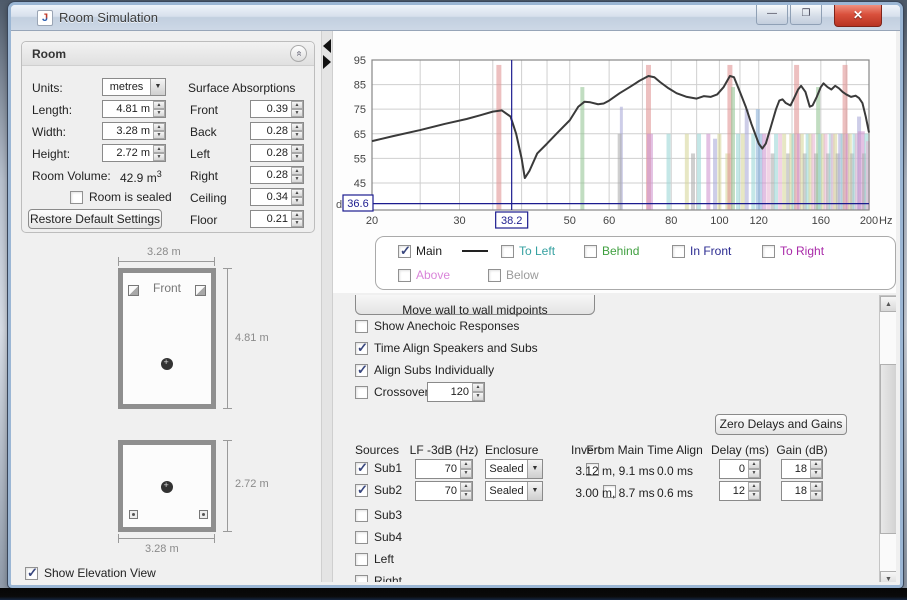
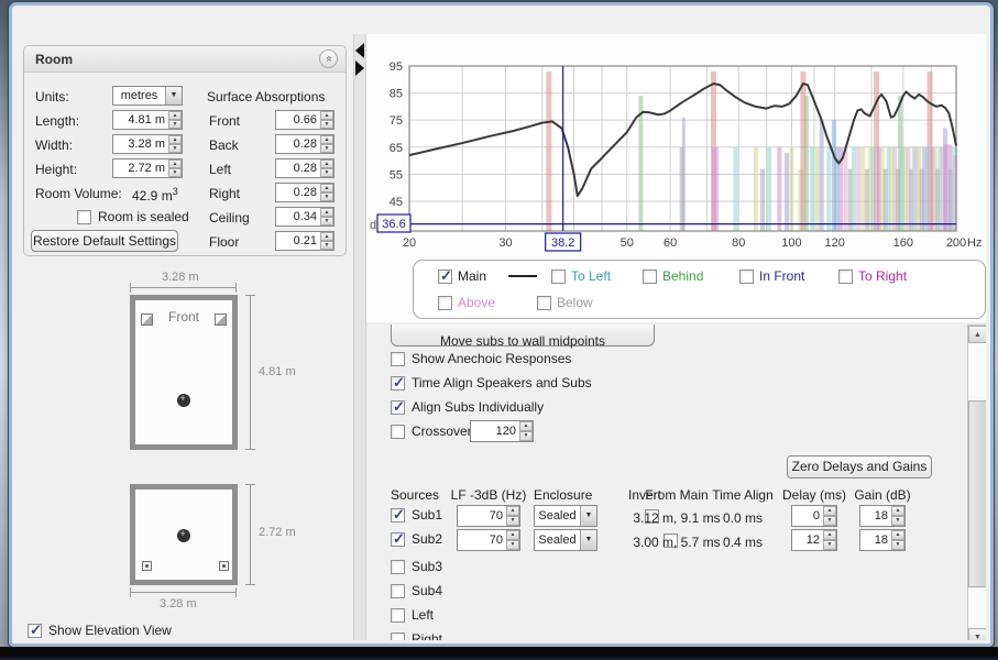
- J
- Room Simulation
- —
- ❐
- ✕
  Room
  Units:
  metres
  Length:
  4.81 m
  Width:
  3.28 m
  Height:
  2.72 m
  Room Volume:
  42.9 m3
  Room is sealed
  Restore Default Settings
  Surface Absorptions
  Front
- 0.39
+ 0.66
  Back
  0.28
  Left
  0.28
  Right
  0.28
  Ceiling
  0.34
  Floor
  0.21
  3.28 m
  Front
  4.81 m
  2.72 m
  3.28 m
  Show Elevation View
  95
  85
  75
  65
  55
  45
  20
  30
  50
  60
  80
  100
  120
  160
  200
  Hz
  36.6
  38.2
  Main
  To Left
  Behind
  In Front
  To Right
  Above
  Below
- Move wall to wall midpoints
+ Move subs to wall midpoints
  Show Anechoic Responses
  Time Align Speakers and Subs
  Align Subs Individually
  120
  Zero Delays and Gains
  Sources
  LF -3dB (Hz)
  Enclosure
  Invert
  From Main
  Time Align
  Delay (ms)
  Gain (dB)
  Sub1
  70
  Sealed
  3.12 m, 9.1 ms
  0.0 ms
  0
  18
  Sub2
  70
  Sealed
- 3.00 m, 8.7 ms
+ 3.00 m, 5.7 ms
- 0.6 ms
+ 0.4 ms
  12
  18
  Sub3
  Sub4
  Left
  Right
